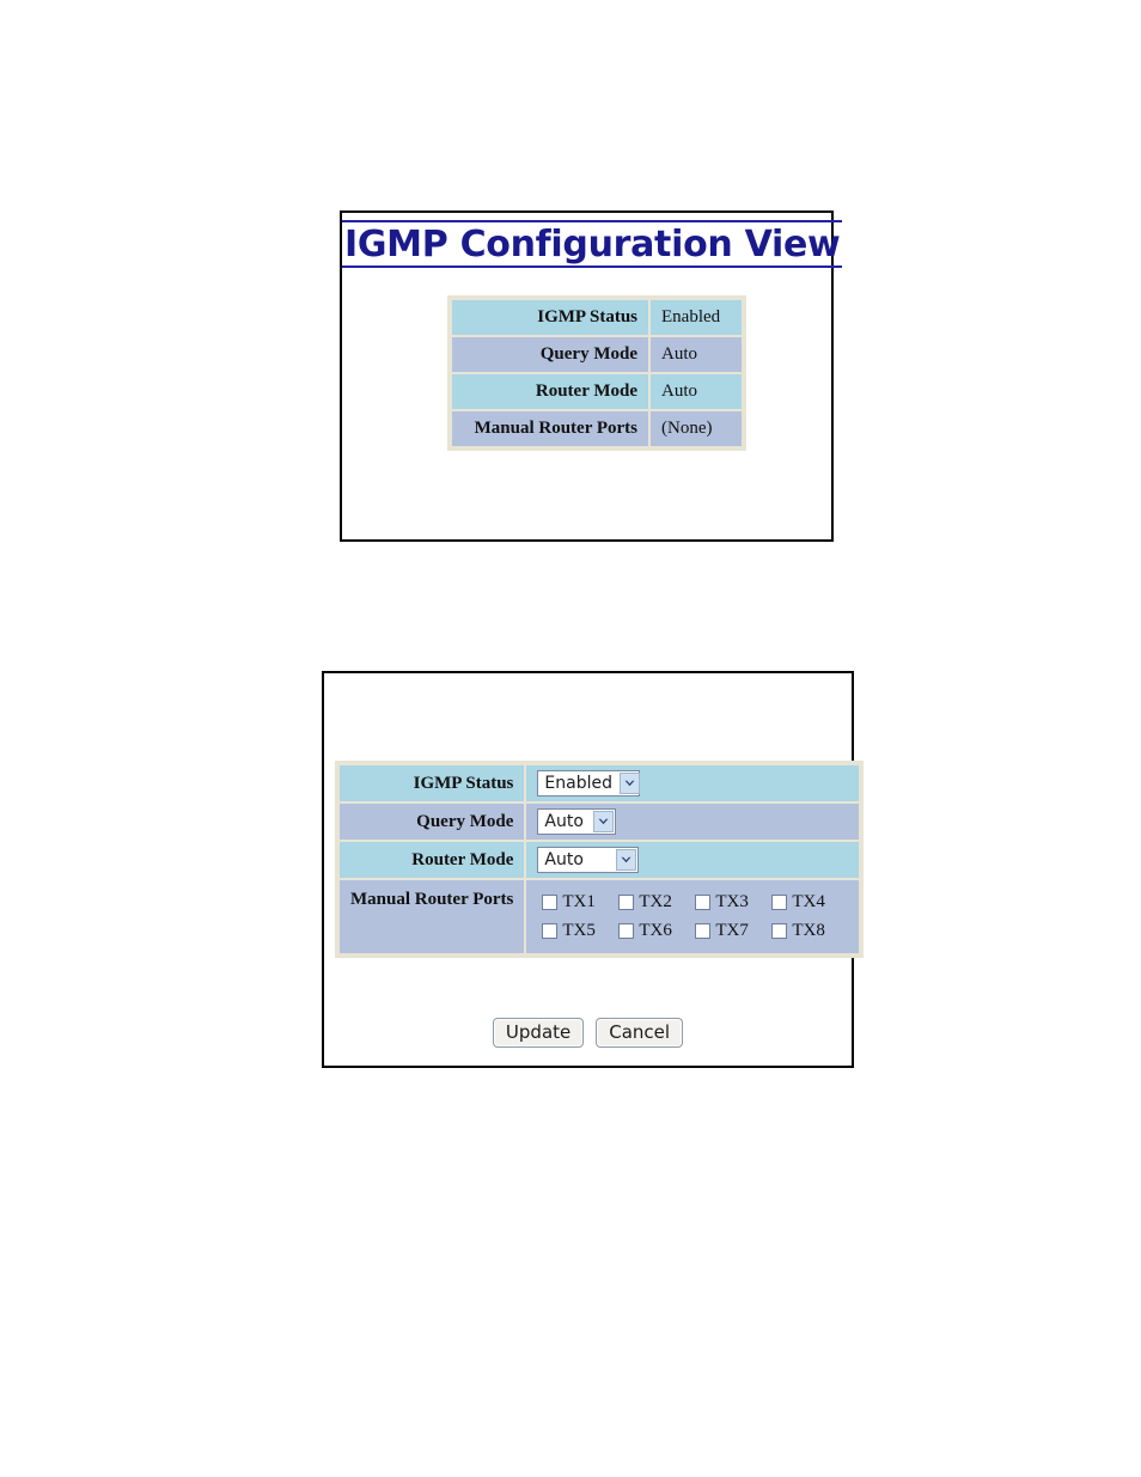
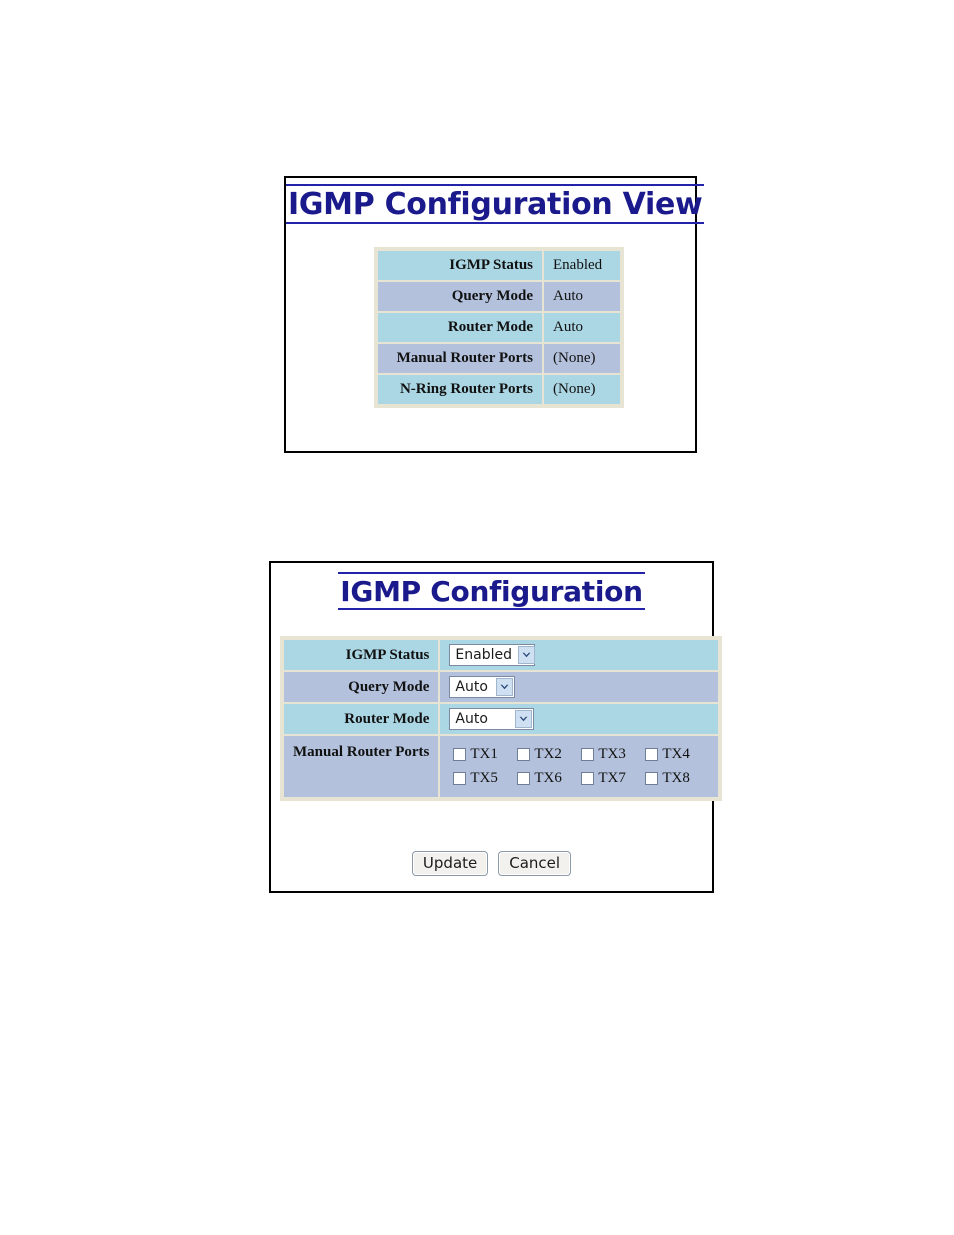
  IGMP Configuration View
  IGMP Status	Enabled
  Query Mode	Auto
  Router Mode	Auto
  Manual Router Ports	(None)
+ N-Ring Router Ports	(None)
+ IGMP Configuration
  IGMP Status	Enabled
  Query Mode	Auto
  Router Mode	Auto
  Manual Router Ports	TX1 TX2 TX3 TX4 TX5 TX6 TX7 TX8
  Update Cancel
